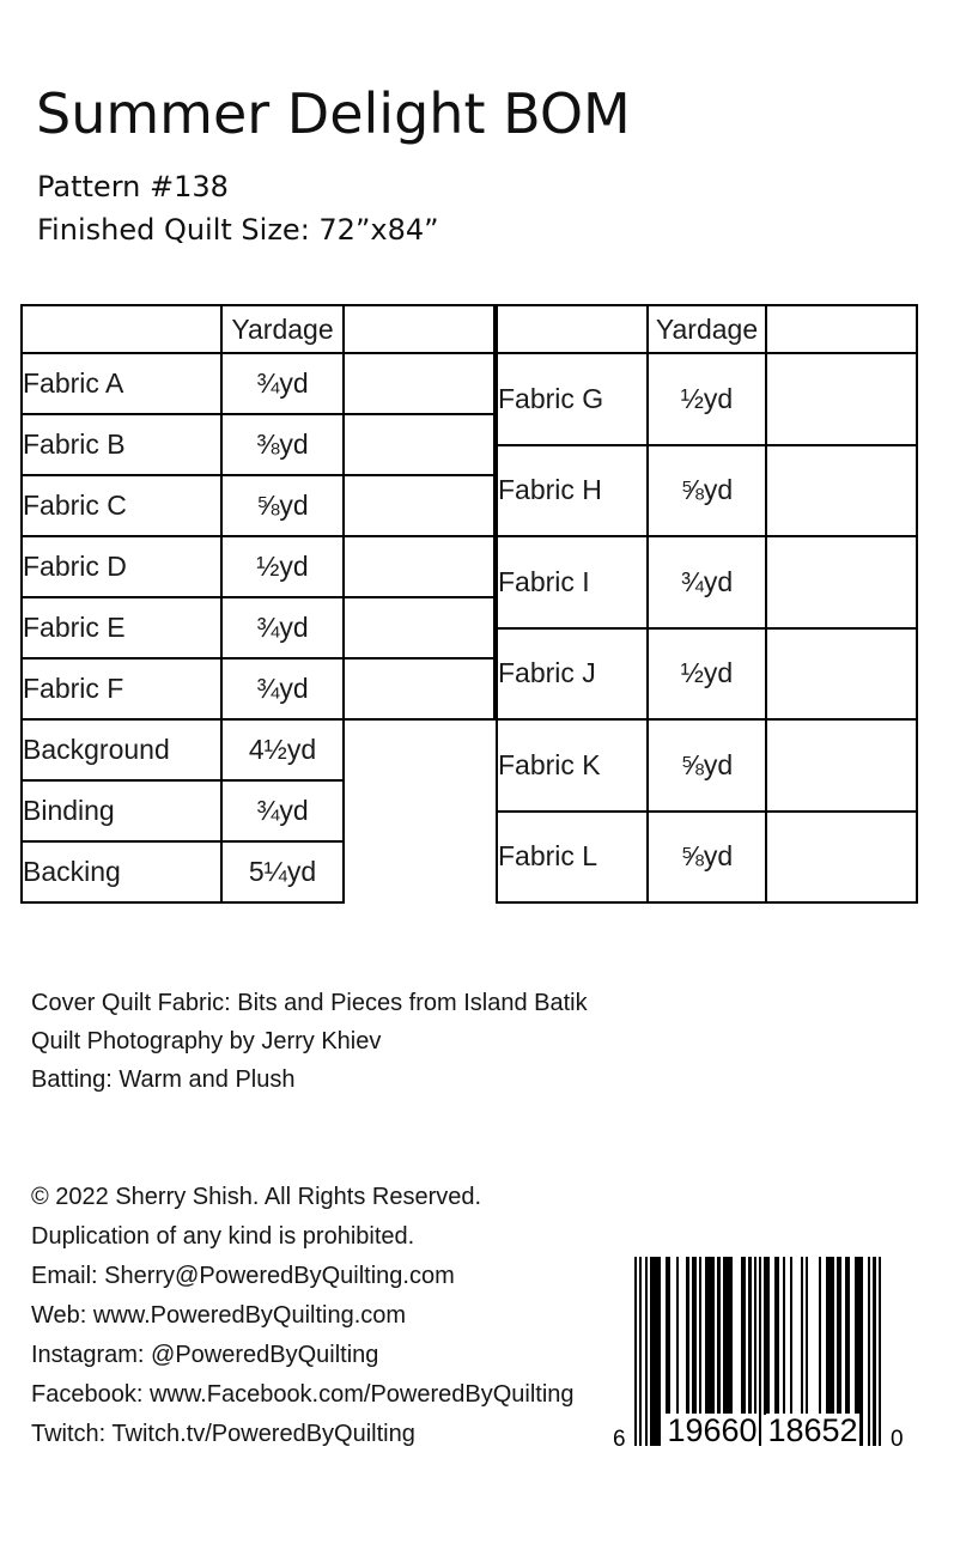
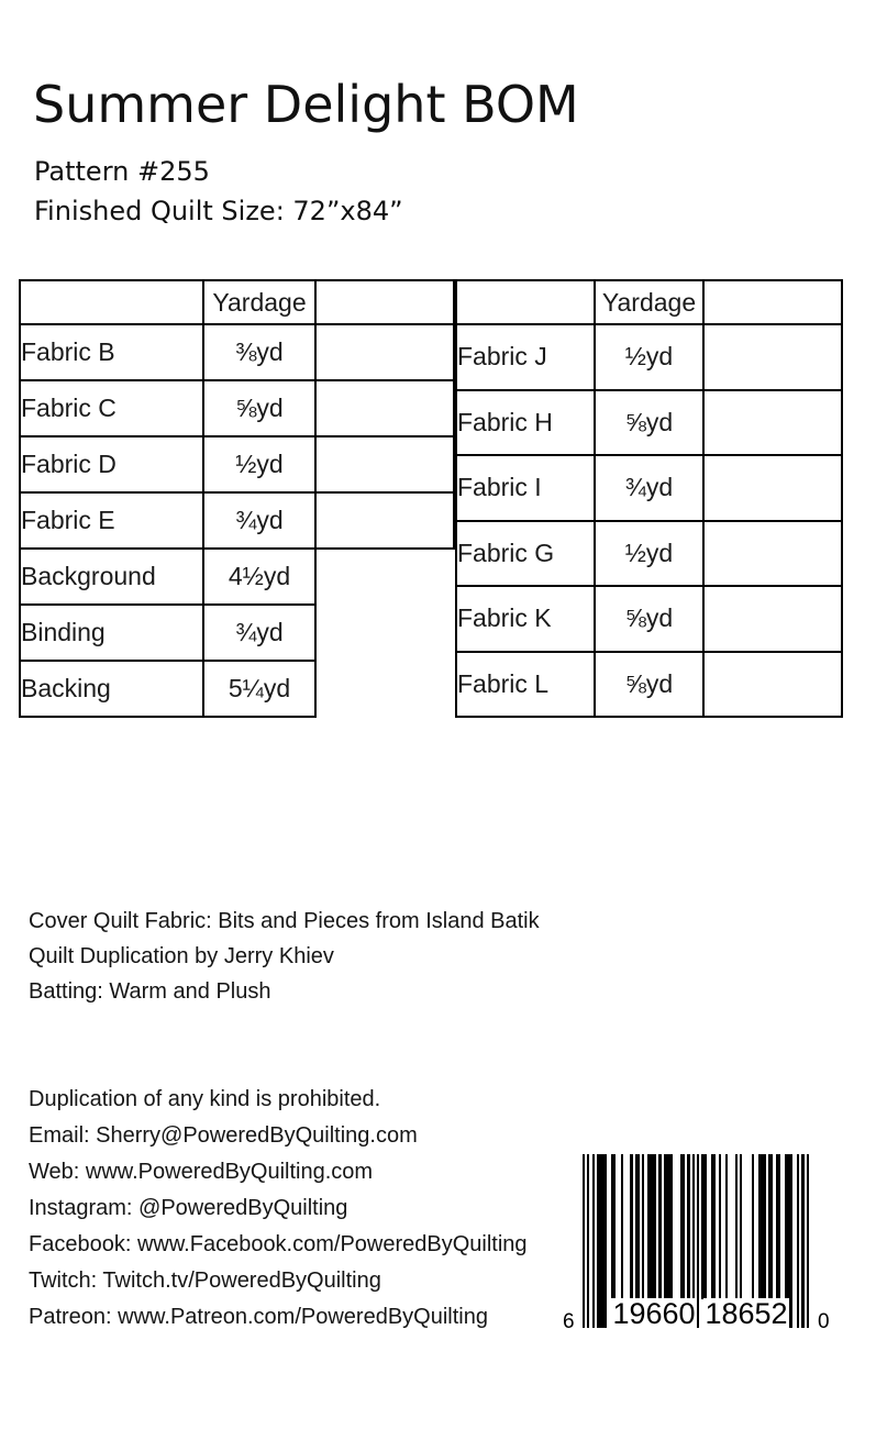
  Summer Delight BOM
- Pattern #138
+ Pattern #255
  Finished Quilt Size: 72”x84”
  	Yardage
- Fabric A	¾yd
  Fabric B	⅜yd
  Fabric C	⅝yd
  Fabric D	½yd
  Fabric E	¾yd
- Fabric F	¾yd
  Background	4½yd
  Binding	¾yd
  Backing	5¼yd
  	Yardage
- Fabric G	½yd
+ Fabric J	½yd
  Fabric H	⅝yd
  Fabric I	¾yd
- Fabric J	½yd
+ Fabric G	½yd
  Fabric K	⅝yd
  Fabric L	⅝yd
  Cover Quilt Fabric: Bits and Pieces from Island Batik
- Quilt Photography by Jerry Khiev
+ Quilt Duplication by Jerry Khiev
  Batting: Warm and Plush
- © 2022 Sherry Shish. All Rights Reserved.
  Duplication of any kind is prohibited.
  Email: Sherry@PoweredByQuilting.com
  Web: www.PoweredByQuilting.com
  Instagram: @PoweredByQuilting
  Facebook: www.Facebook.com/PoweredByQuilting
  Twitch: Twitch.tv/PoweredByQuilting
+ Patreon: www.Patreon.com/PoweredByQuilting
  6
  19660
  18652
  0
